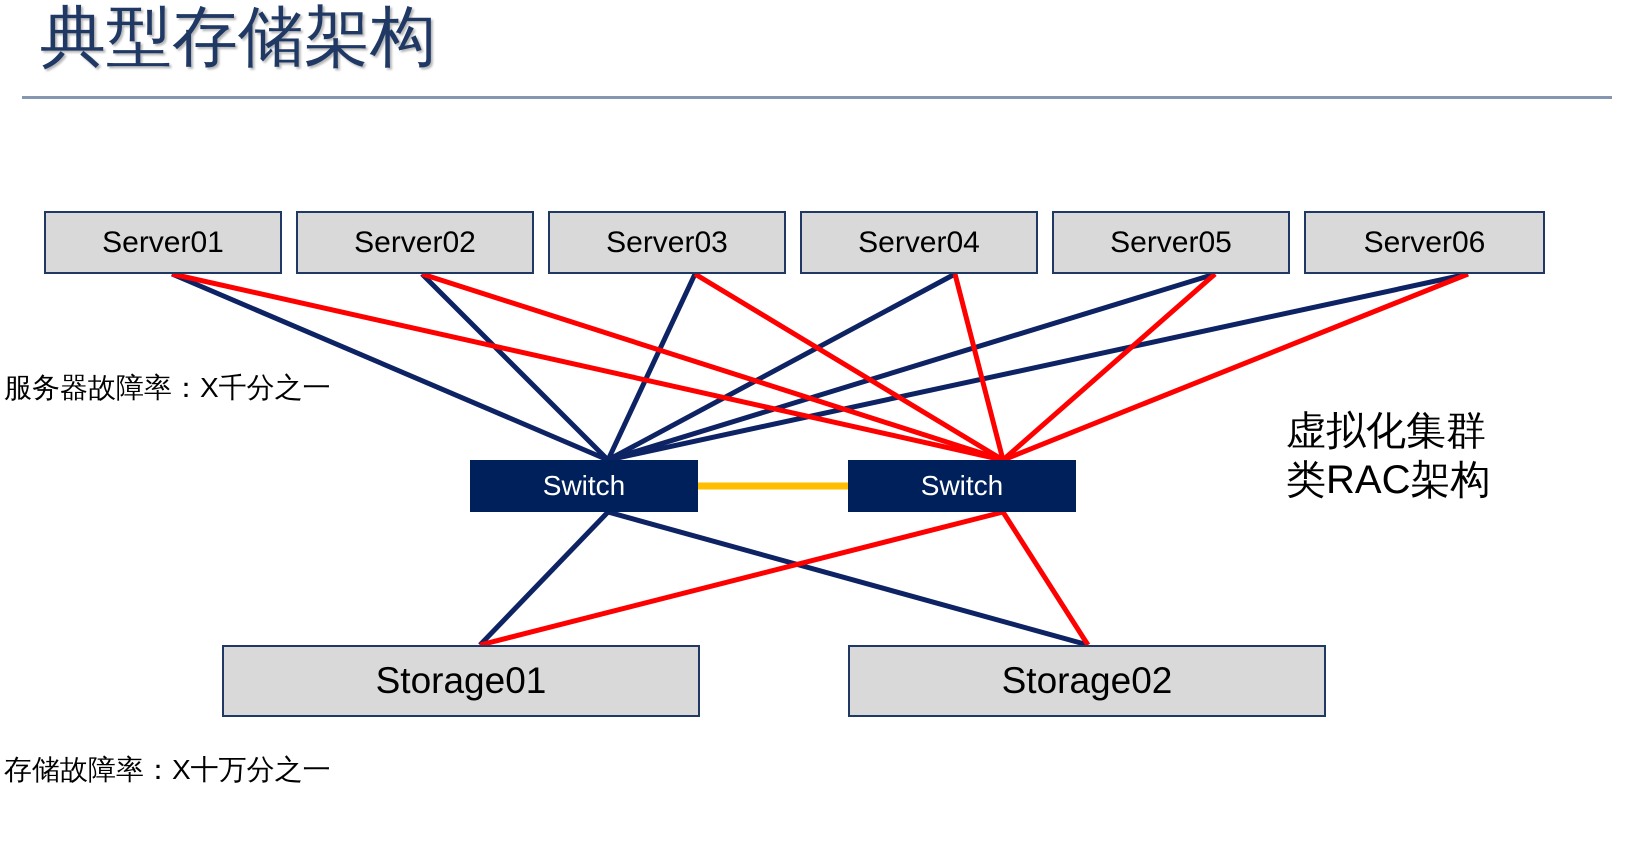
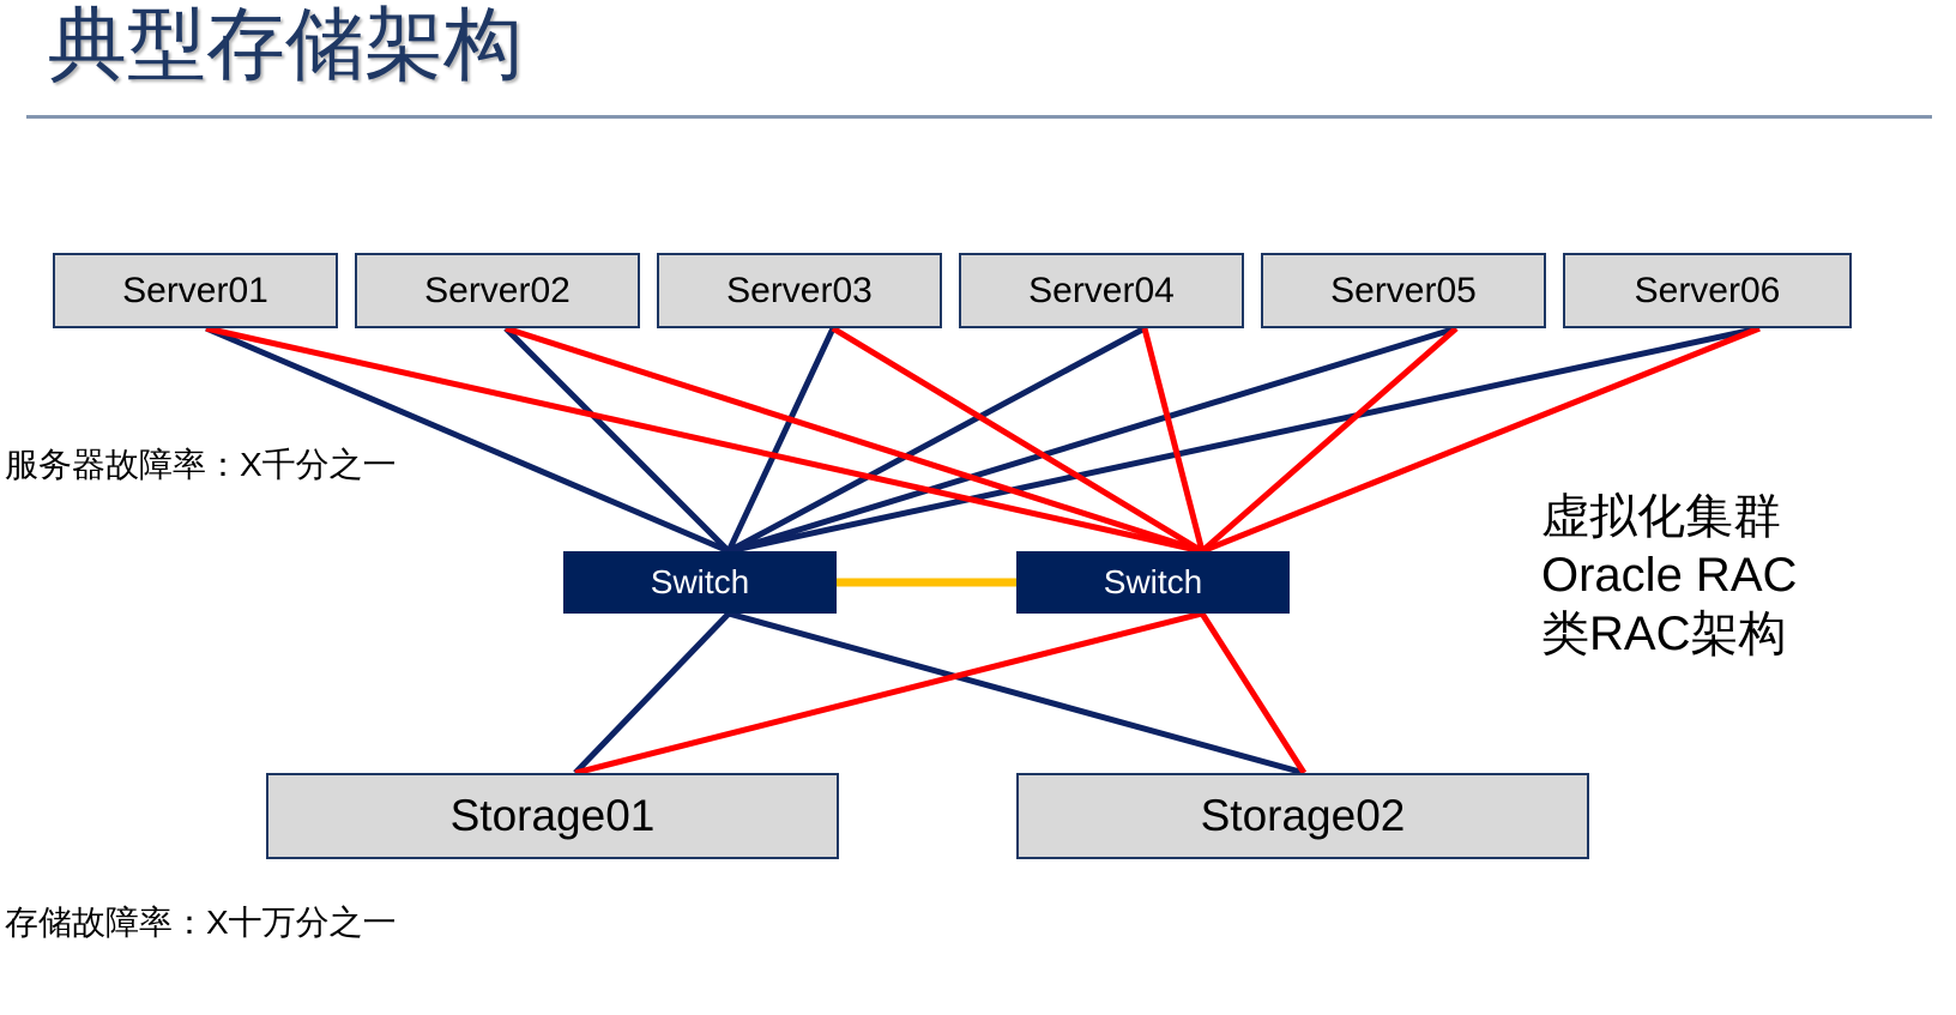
  典型存储架构
  Server01
  Server02
  Server03
  Server04
  Server05
  Server06
  Switch
  Switch
  Storage01
  Storage02
  服务器故障率：X千分之一
  存储故障率：X十万分之一
  虚拟化集群
+ Oracle RAC
  类RAC架构
